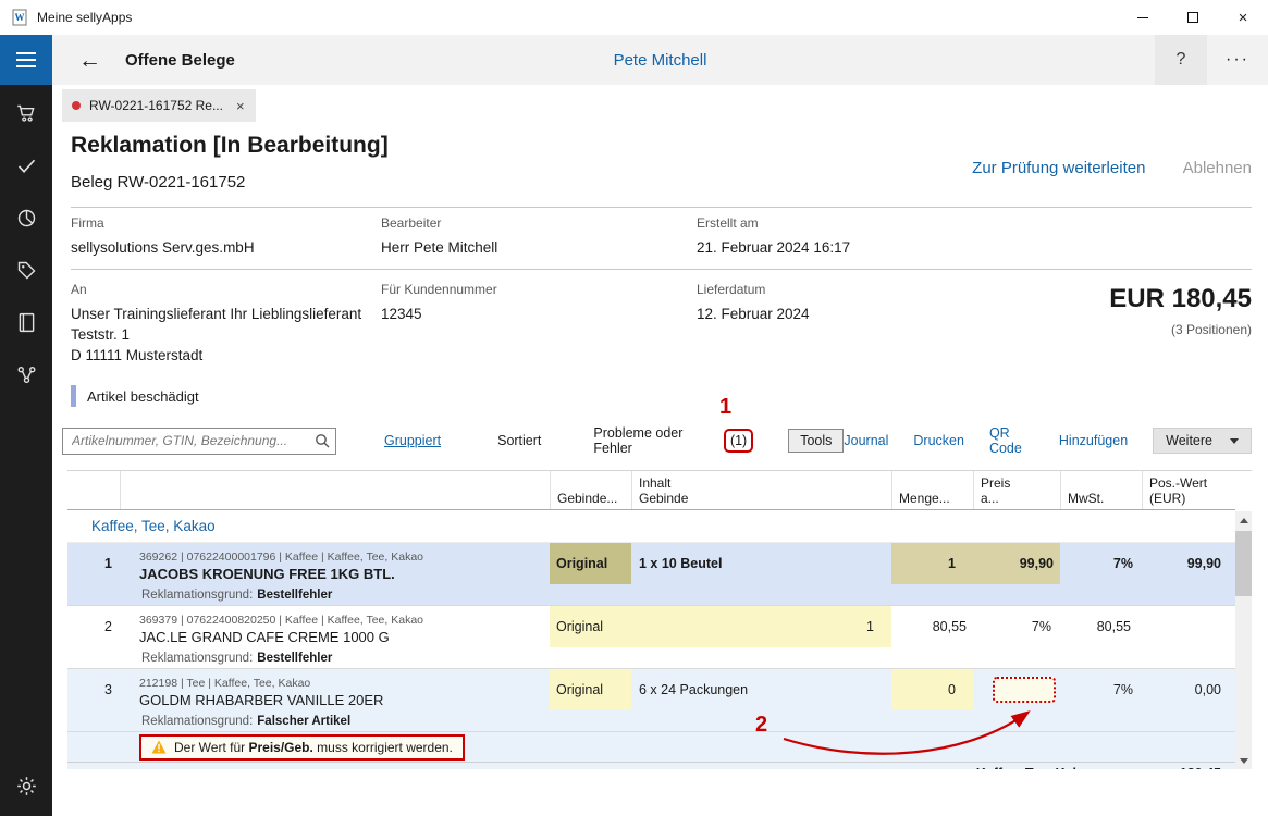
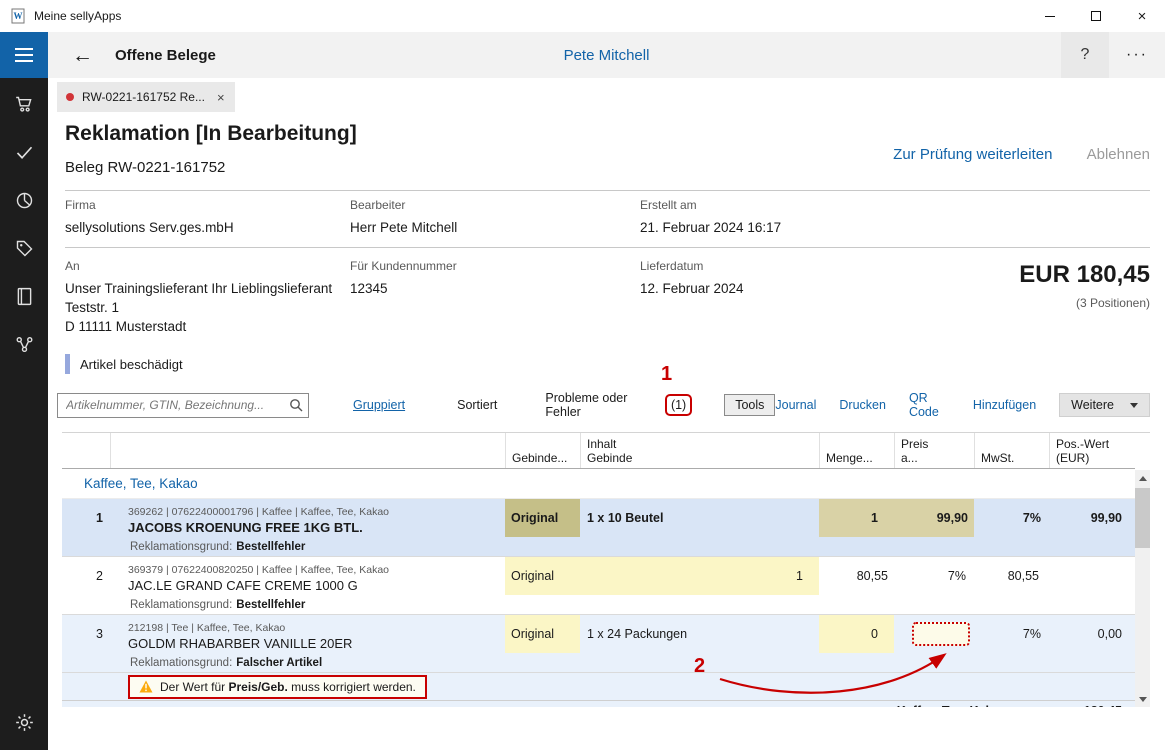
  W
  Meine sellyApps
  ×
  ←
  Offene Belege
  Pete Mitchell
  ?
  ···
  RW-0221-161752 Re...
  ×
  Reklamation [In Bearbeitung]
  Beleg RW-0221-161752
  Zur Prüfung weiterleiten Ablehnen
  Firma
  sellysolutions Serv.ges.mbH
  Bearbeiter
  Herr Pete Mitchell
  Erstellt am
  21. Februar 2024 16:17
  An
  Unser Trainingslieferant Ihr Lieblingslieferant
  Teststr. 1
  D 11111 Musterstadt
  Für Kundennummer
  12345
  Lieferdatum
  12. Februar 2024
  EUR 180,45
  (3 Positionen)
  Artikel beschädigt
  Artikelnummer, GTIN, Bezeichnung...
  Gruppiert
  Sortiert
  Probleme oder Fehler
  (1)
  Tools
  Journal
  Drucken
  QR Code
  Hinzufügen
  Weitere
  1
  Gebinde...
  Inhalt
  Gebinde
  Menge...
  Preis
  a...
  MwSt.
  Pos.-Wert
  (EUR)
  Kaffee, Tee, Kakao
  1
  369262 | 07622400001796 | Kaffee | Kaffee, Tee, Kakao
  JACOBS KROENUNG FREE 1KG BTL.
  Original
  1 x 10 Beutel
  1
  99,90
  7%
  99,90
  Reklamationsgrund:
  Bestellfehler
  2
  369379 | 07622400820250 | Kaffee | Kaffee, Tee, Kakao
  JAC.LE GRAND CAFE CREME 1000 G
  Original
  1
  80,55
  7%
  80,55
  Reklamationsgrund:
  Bestellfehler
  3
  212198 | Tee | Kaffee, Tee, Kakao
  GOLDM RHABARBER VANILLE 20ER
  Original
- 6 x 24 Packungen
+ 1 x 24 Packungen
  0
  7%
  0,00
  Reklamationsgrund:
  Falscher Artikel
  Der Wert für Preis/Geb. muss korrigiert werden.
  2
